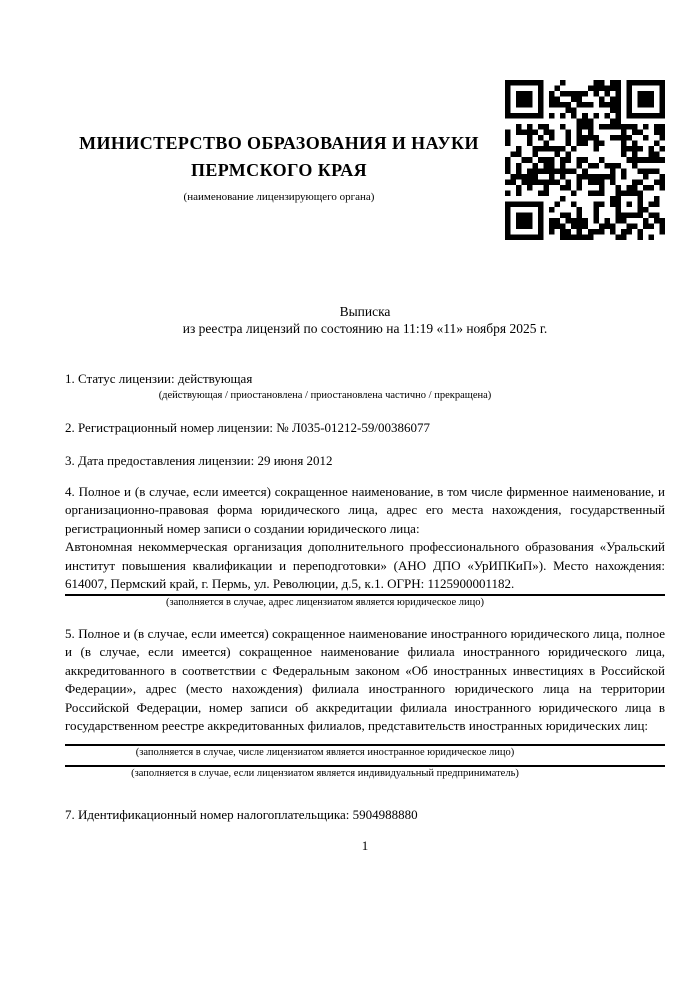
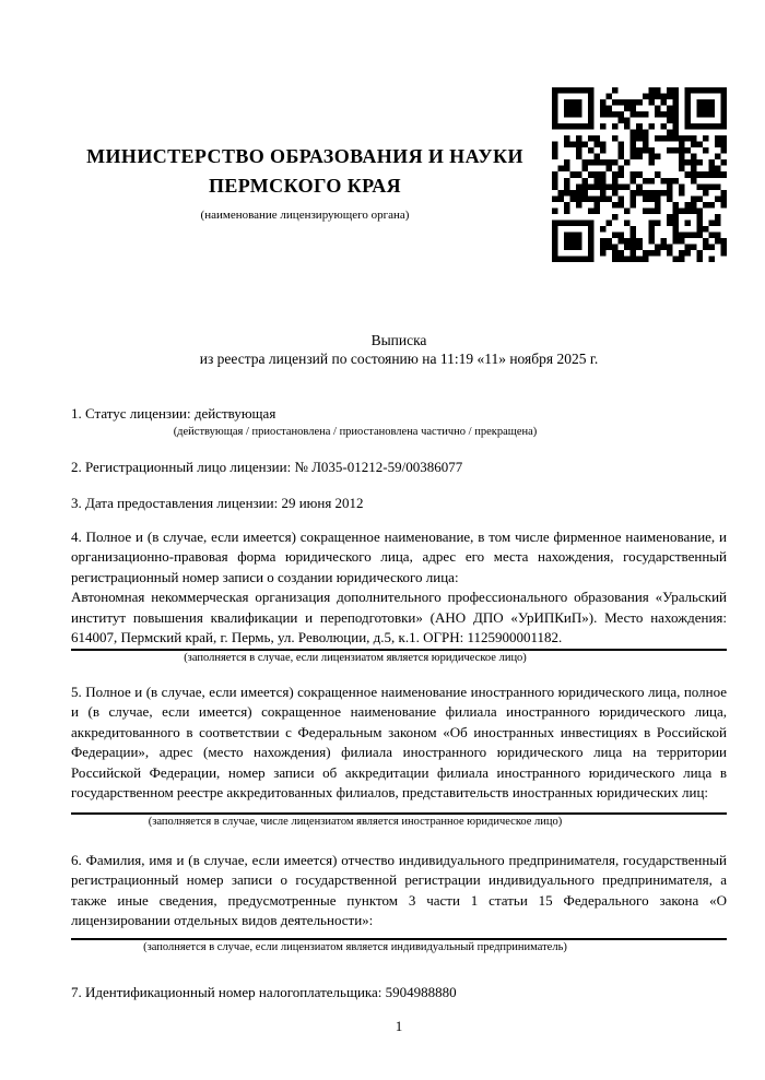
  МИНИСТЕРСТВО ОБРАЗОВАНИЯ И НАУКИ
  ПЕРМСКОГО КРАЯ
  (наименование лицензирующего органа)
  Выписка
  из реестра лицензий по состоянию на 11:19 «11» ноября 2025 г.
  1. Статус лицензии: действующая
  (действующая / приостановлена / приостановлена частично / прекращена)
- 2. Регистрационный номер лицензии: № Л035-01212-59/00386077
+ 2. Регистрационный лицо лицензии: № Л035-01212-59/00386077
  3. Дата предоставления лицензии: 29 июня 2012
  4. Полное и (в случае, если имеется) сокращенное наименование, в том числе фирменное наименование, и организационно-правовая форма юридического лица, адрес его места нахождения, государственный регистрационный номер записи о создании юридического лица:
  Автономная некоммерческая организация дополнительного профессионального образования «Уральский институт повышения квалификации и переподготовки» (АНО ДПО «УрИПКиП»). Место нахождения: 614007, Пермский край, г. Пермь, ул. Революции, д.5, к.1. ОГРН: 1125900001182.
- (заполняется в случае, адрес лицензиатом является юридическое лицо)
+ (заполняется в случае, если лицензиатом является юридическое лицо)
  5. Полное и (в случае, если имеется) сокращенное наименование иностранного юридического лица, полное и (в случае, если имеется) сокращенное наименование филиала иностранного юридического лица, аккредитованного в соответствии с Федеральным законом «Об иностранных инвестициях в Российской Федерации», адрес (место нахождения) филиала иностранного юридического лица на территории Российской Федерации, номер записи об аккредитации филиала иностранного юридического лица в государственном реестре аккредитованных филиалов, представительств иностранных юридических лиц:
  (заполняется в случае, числе лицензиатом является иностранное юридическое лицо)
+ 6. Фамилия, имя и (в случае, если имеется) отчество индивидуального предпринимателя, государственный регистрационный номер записи о государственной регистрации индивидуального предпринимателя, а также иные сведения, предусмотренные пунктом 3 части 1 статьи 15 Федерального закона «О лицензировании отдельных видов деятельности»:
  (заполняется в случае, если лицензиатом является индивидуальный предприниматель)
  7. Идентификационный номер налогоплательщика: 5904988880
  1
